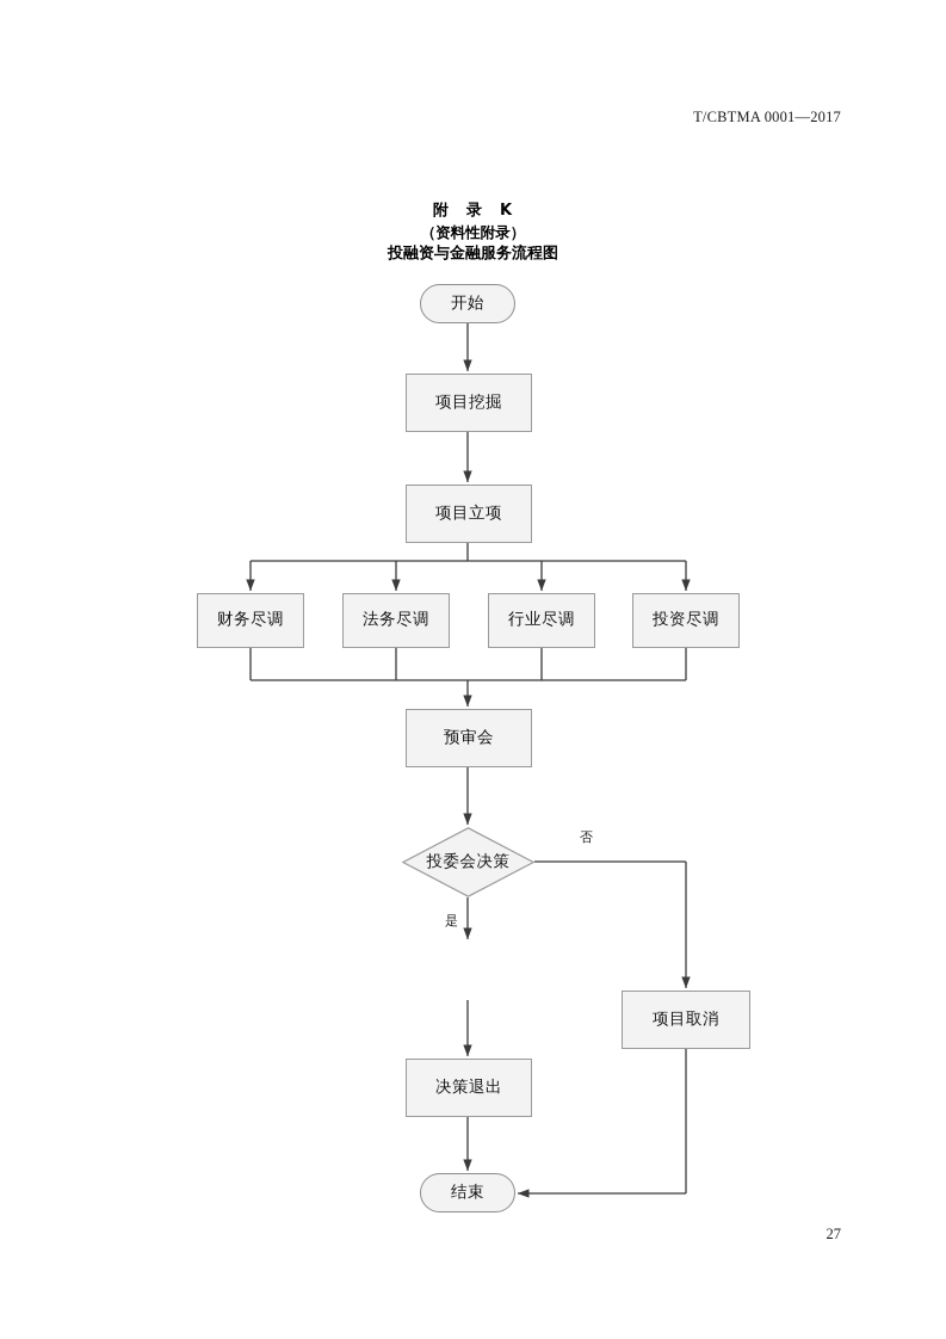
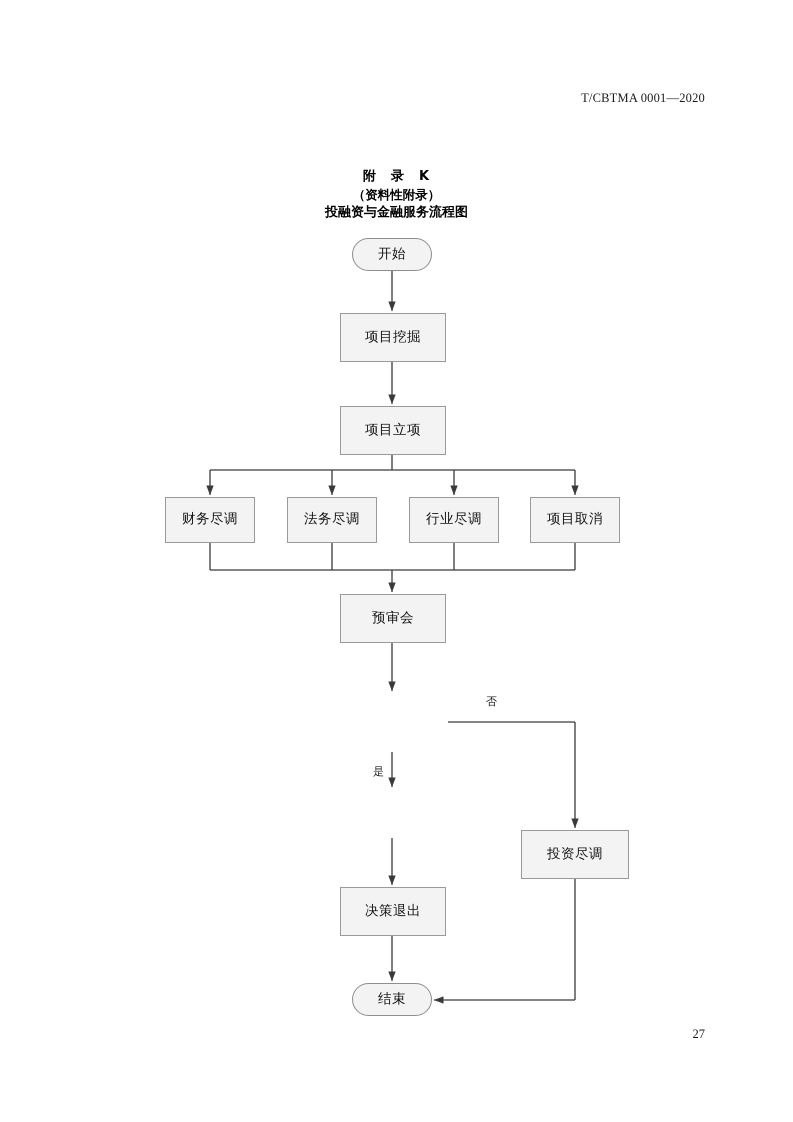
- T/CBTMA 0001—2017
+ T/CBTMA 0001—2020
  附 录 K
  （资料性附录）
  投融资与金融服务流程图
  开始
  项目挖掘
  项目立项
  财务尽调
  法务尽调
  行业尽调
- 投资尽调
+ 项目取消
  预审会
- 投委会决策
  否
  是
  决策退出
- 项目取消
+ 投资尽调
  结束
  27
